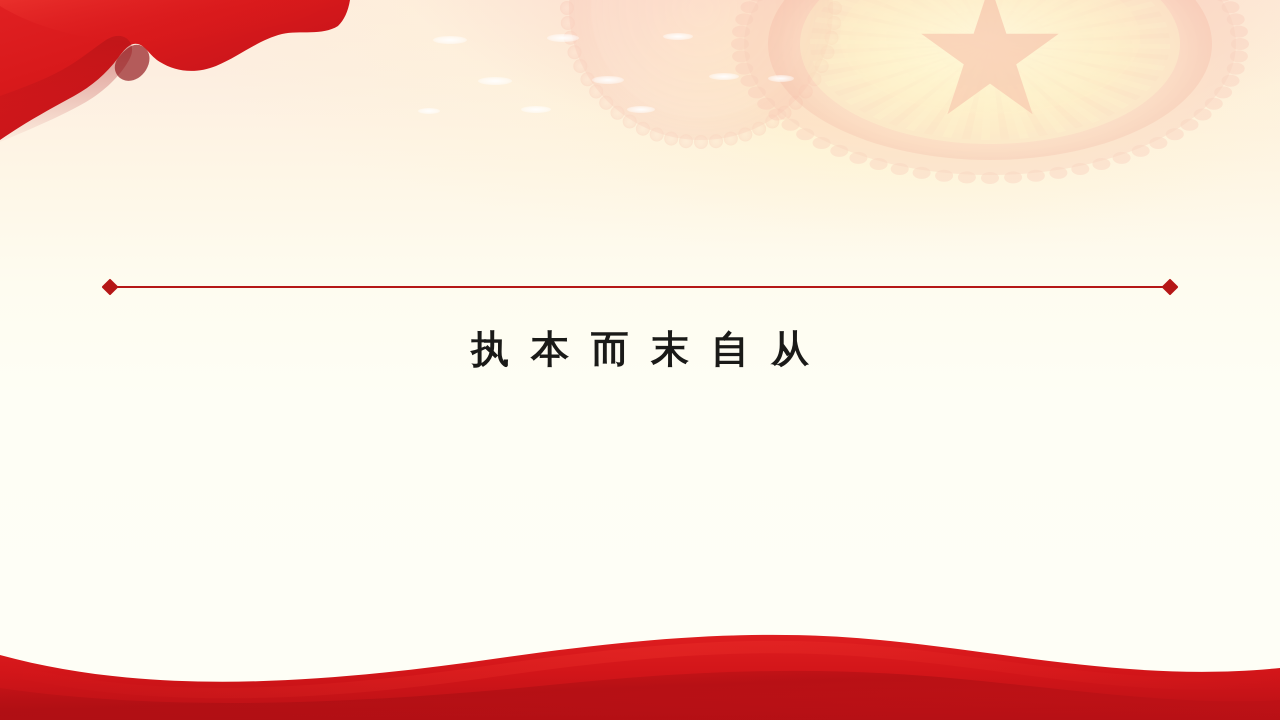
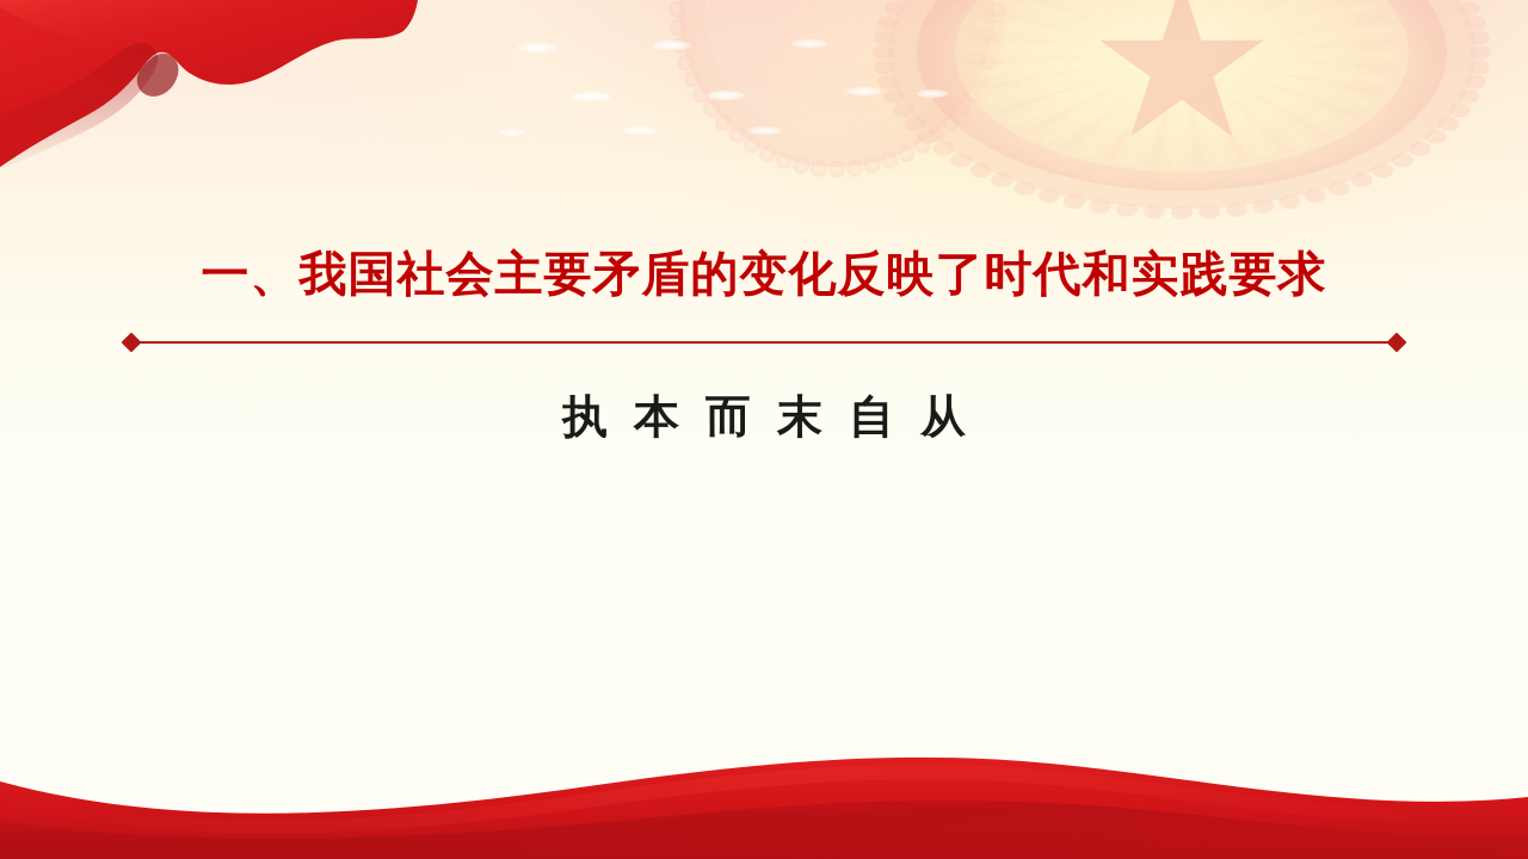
+ 一、我国社会主要矛盾的变化反映了时代和实践要求
  执本而末自从
